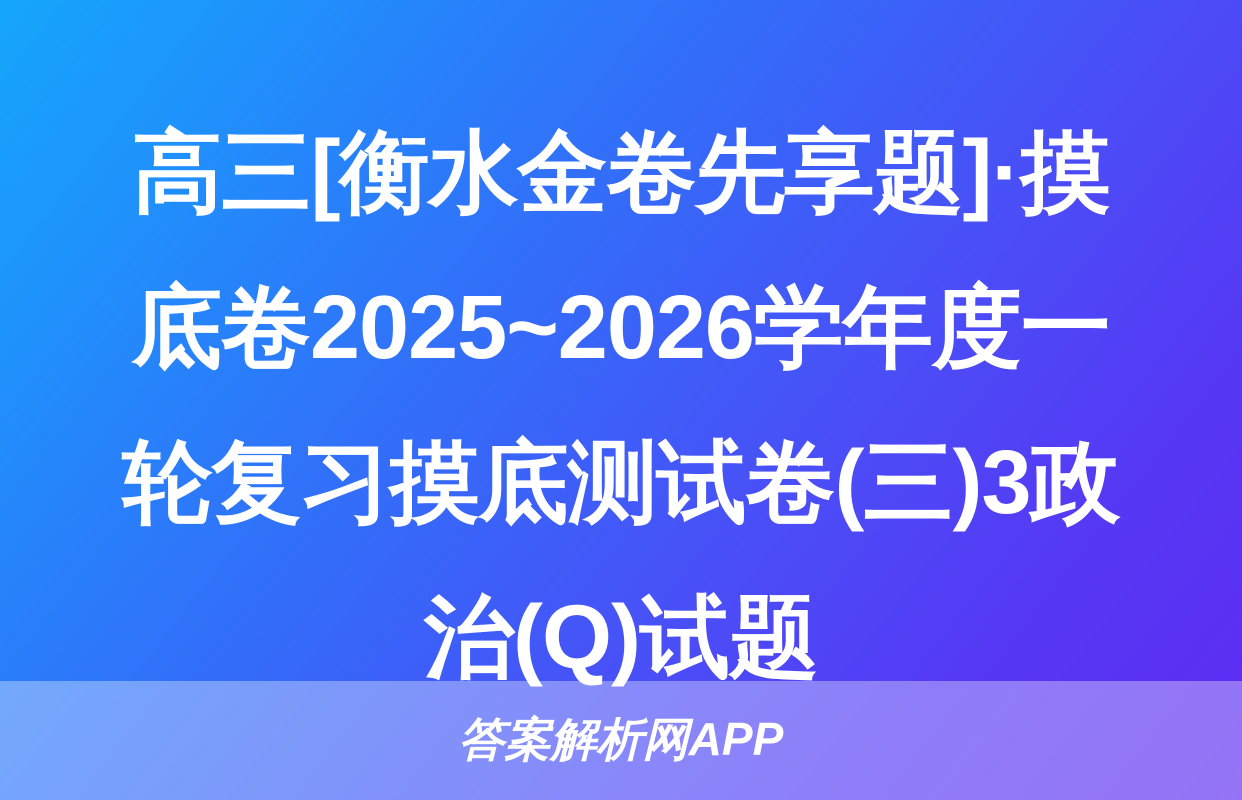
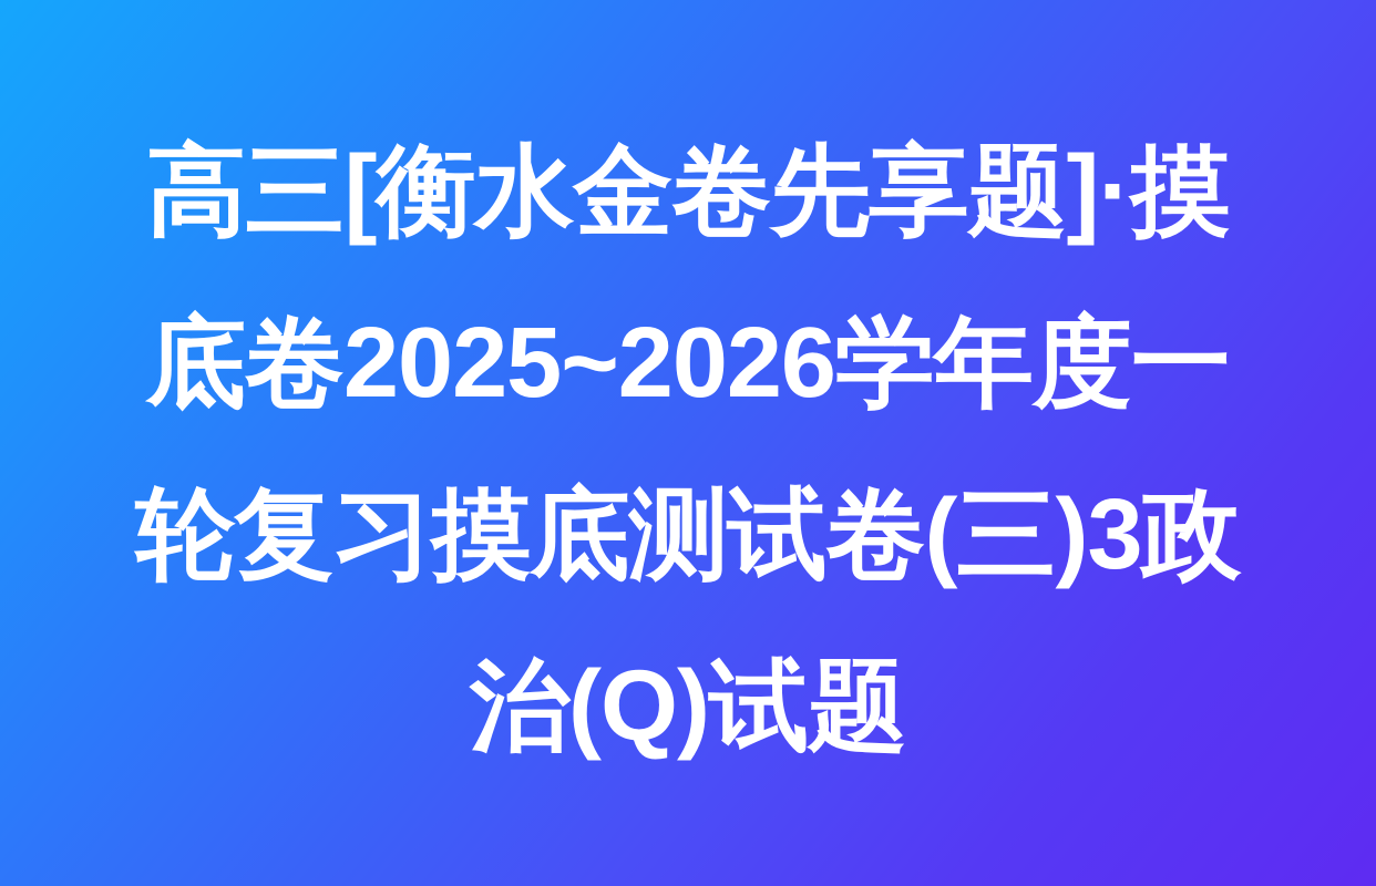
  高三[衡水金卷先享题]·摸底卷2025~2026学年度一轮复习摸底测试卷(三)3政治(Q)试题
- 答案解析网APP
